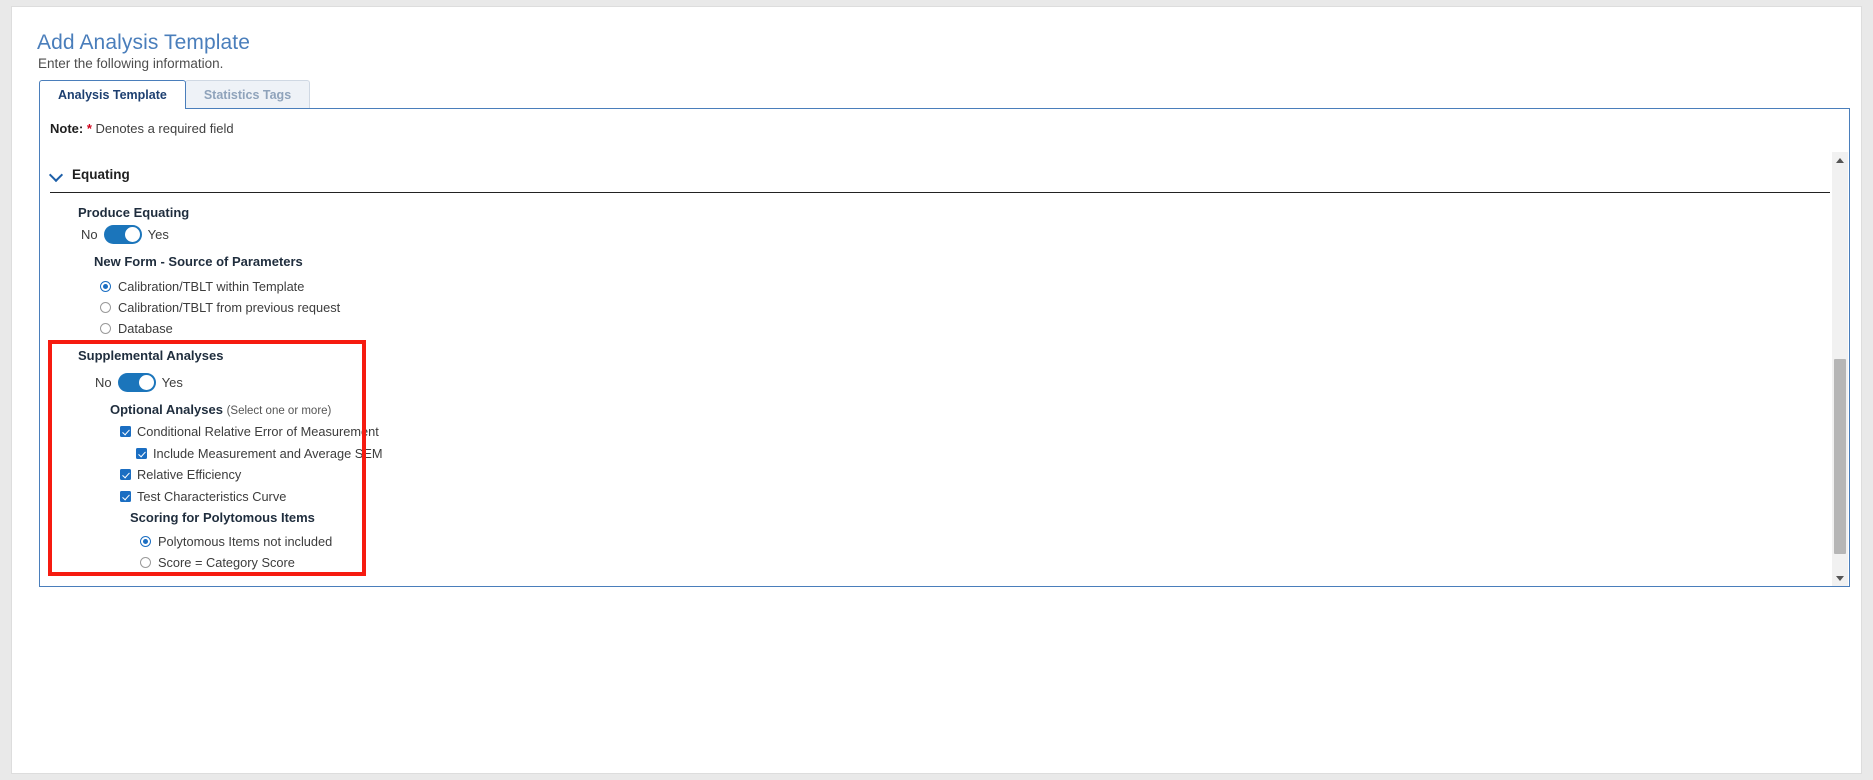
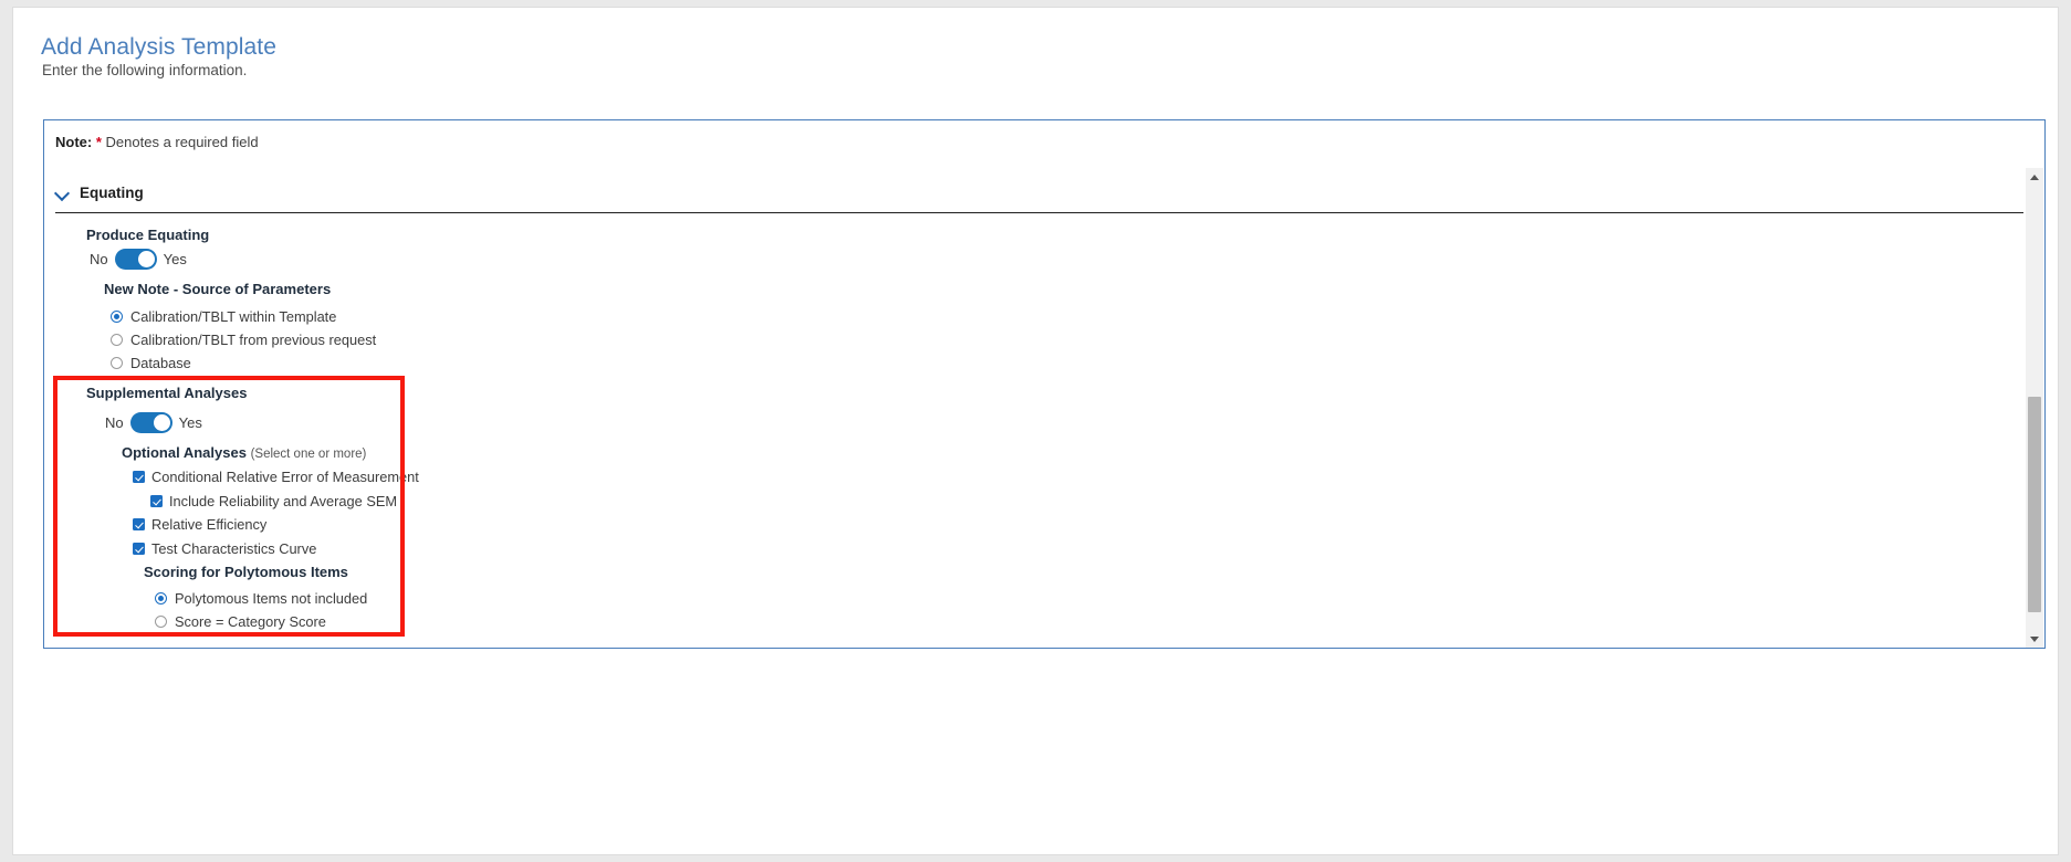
  Add Analysis Template
  Enter the following information.
- Analysis Template
- Statistics Tags
  Note: * Denotes a required field
  Equating
  Produce Equating
  No
  Yes
- New Form - Source of Parameters
+ New Note - Source of Parameters
  Calibration/TBLT within Template
  Calibration/TBLT from previous request
  Database
  Supplemental Analyses
  No
  Yes
  Optional Analyses (Select one or more)
  Conditional Relative Error of Measurement
- Include Measurement and Average SEM
+ Include Reliability and Average SEM
  Relative Efficiency
  Test Characteristics Curve
  Scoring for Polytomous Items
  Polytomous Items not included
  Score = Category Score
